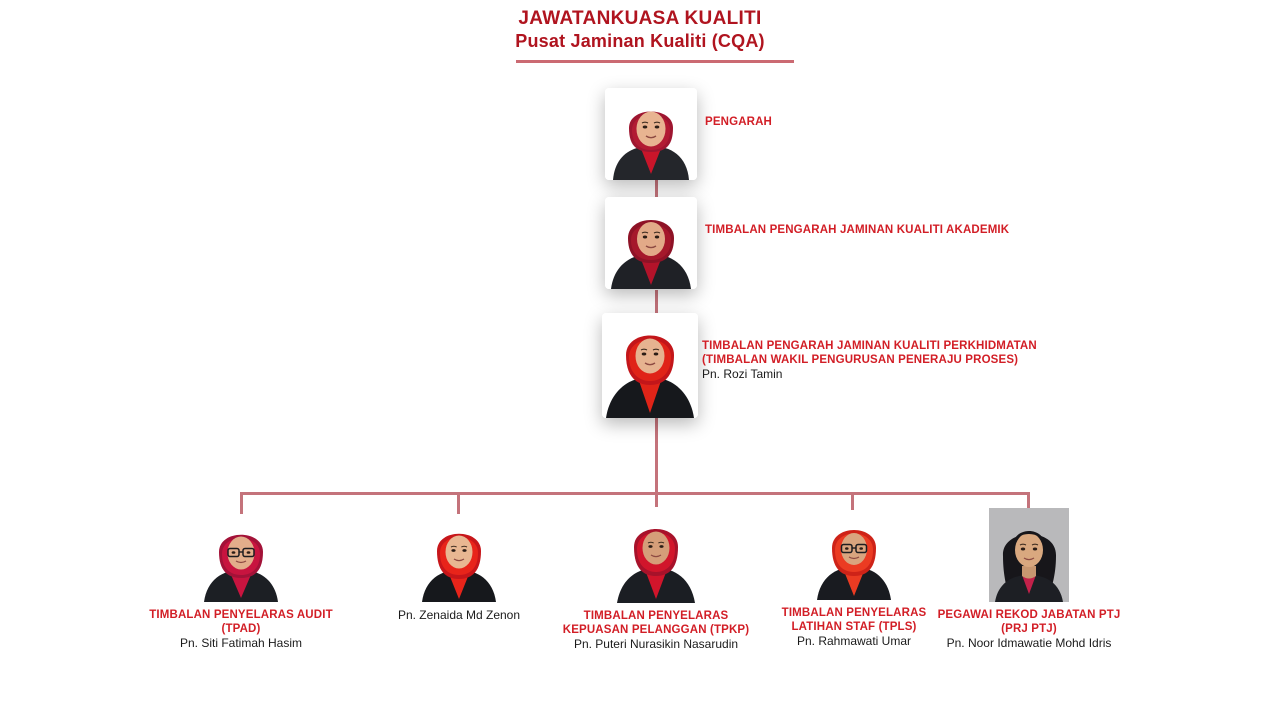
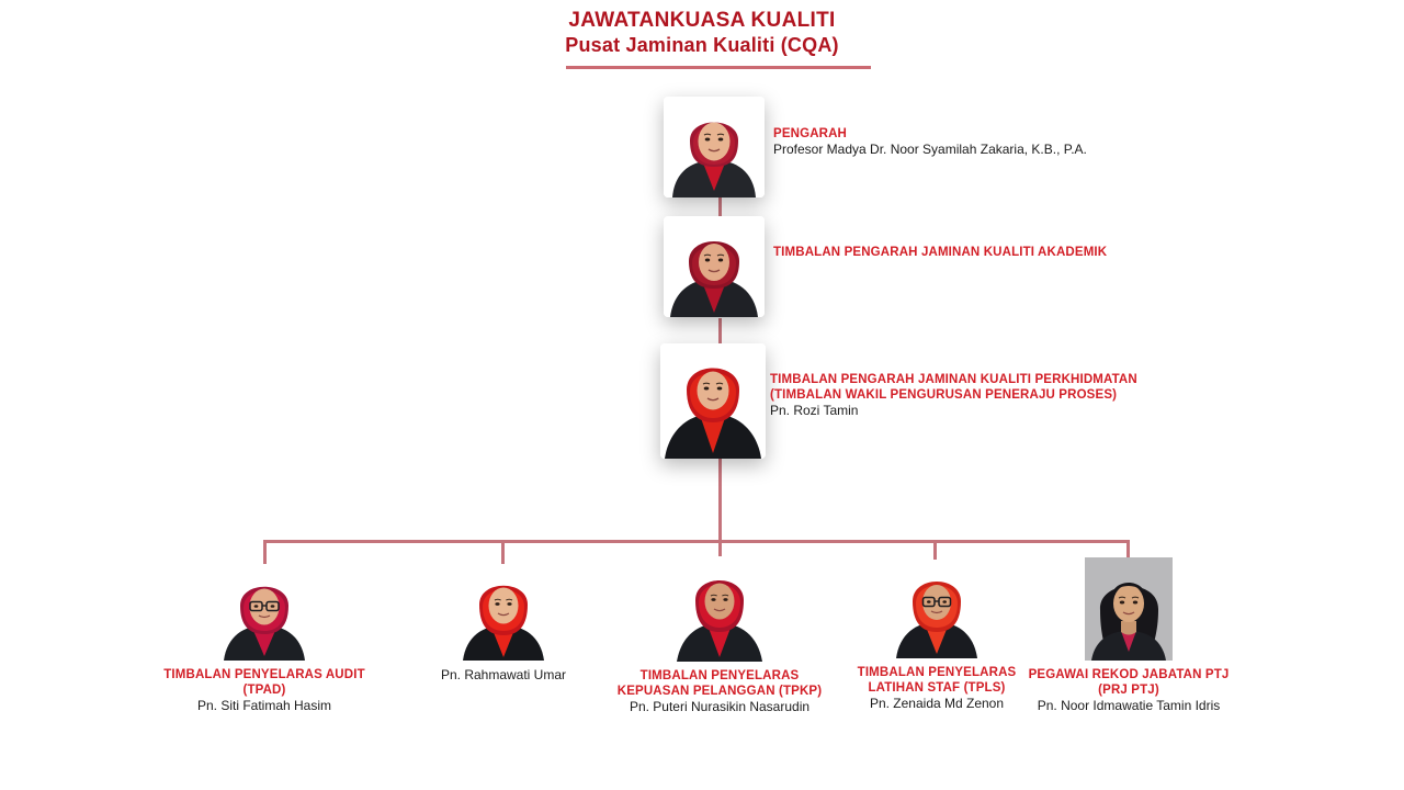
  JAWATANKUASA KUALITI
  Pusat Jaminan Kualiti (CQA)
  PENGARAH
+ Profesor Madya Dr. Noor Syamilah Zakaria, K.B., P.A.
  TIMBALAN PENGARAH JAMINAN KUALITI AKADEMIK
  TIMBALAN PENGARAH JAMINAN KUALITI PERKHIDMATAN
  (TIMBALAN WAKIL PENGURUSAN PENERAJU PROSES)
  Pn. Rozi Tamin
  TIMBALAN PENYELARAS AUDIT
  (TPAD)
  Pn. Siti Fatimah Hasim
- Pn. Zenaida Md Zenon
+ Pn. Rahmawati Umar
  TIMBALAN PENYELARAS
  KEPUASAN PELANGGAN (TPKP)
  Pn. Puteri Nurasikin Nasarudin
  TIMBALAN PENYELARAS
  LATIHAN STAF (TPLS)
- Pn. Rahmawati Umar
+ Pn. Zenaida Md Zenon
  PEGAWAI REKOD JABATAN PTJ
  (PRJ PTJ)
- Pn. Noor Idmawatie Mohd Idris
+ Pn. Noor Idmawatie Tamin Idris
